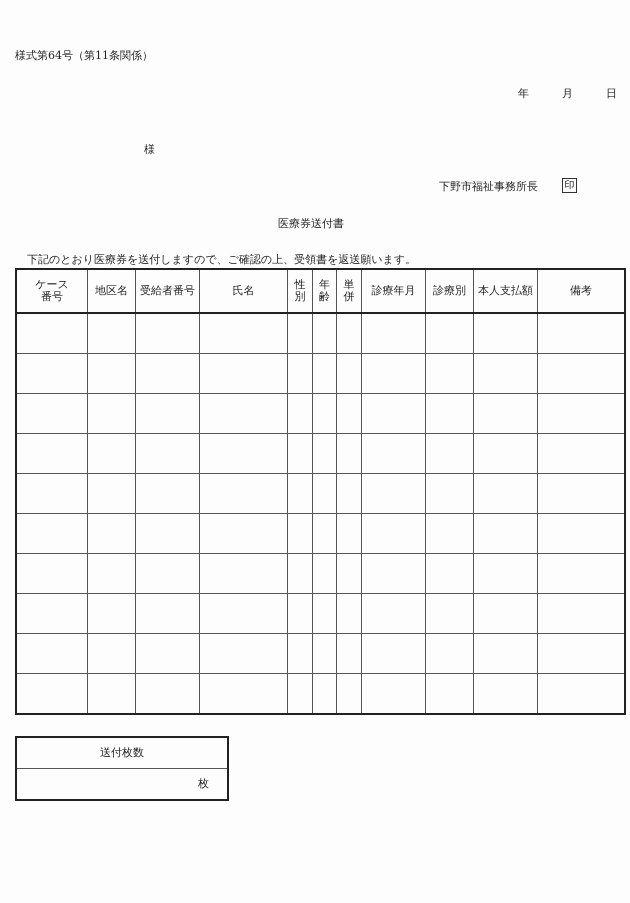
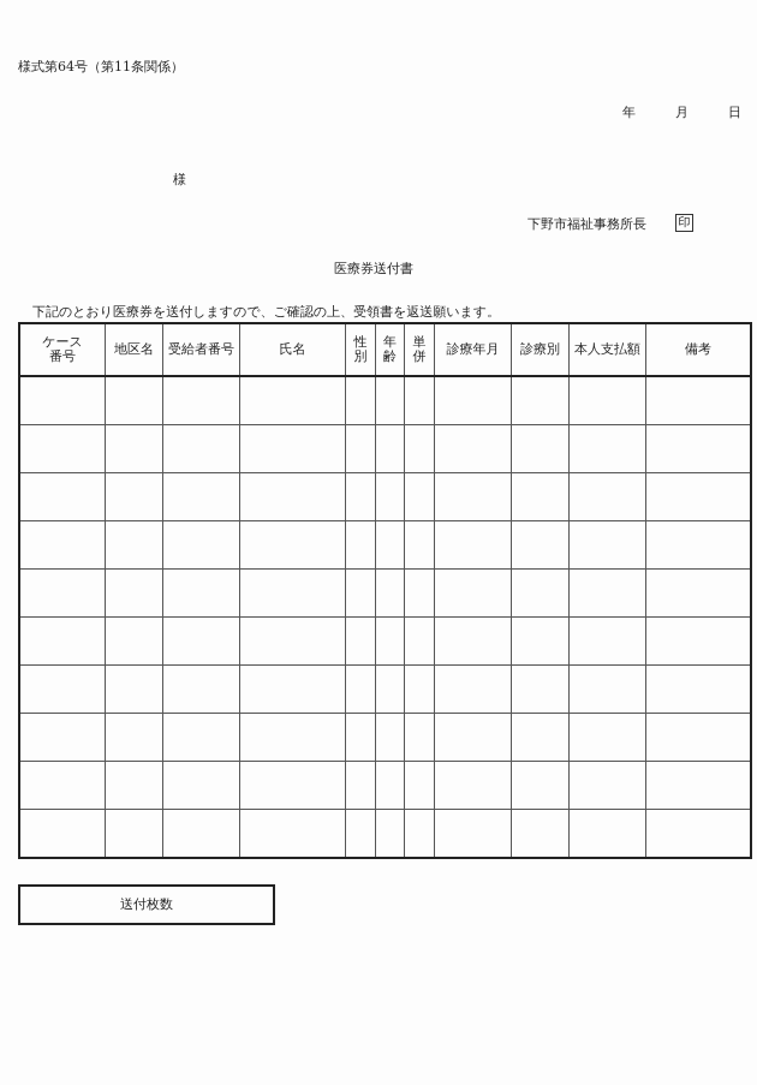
  様式第64号（第11条関係）
  年 月 日
  様
  下野市福祉事務所長
  印
  医療券送付書
  下記のとおり医療券を送付しますので、ご確認の上、受領書を返送願います。
  ケース番号	地区名	受給者番号	氏名	性別	年齢	単併	診療年月	診療別	本人支払額	備考
  送付枚数
- 枚
